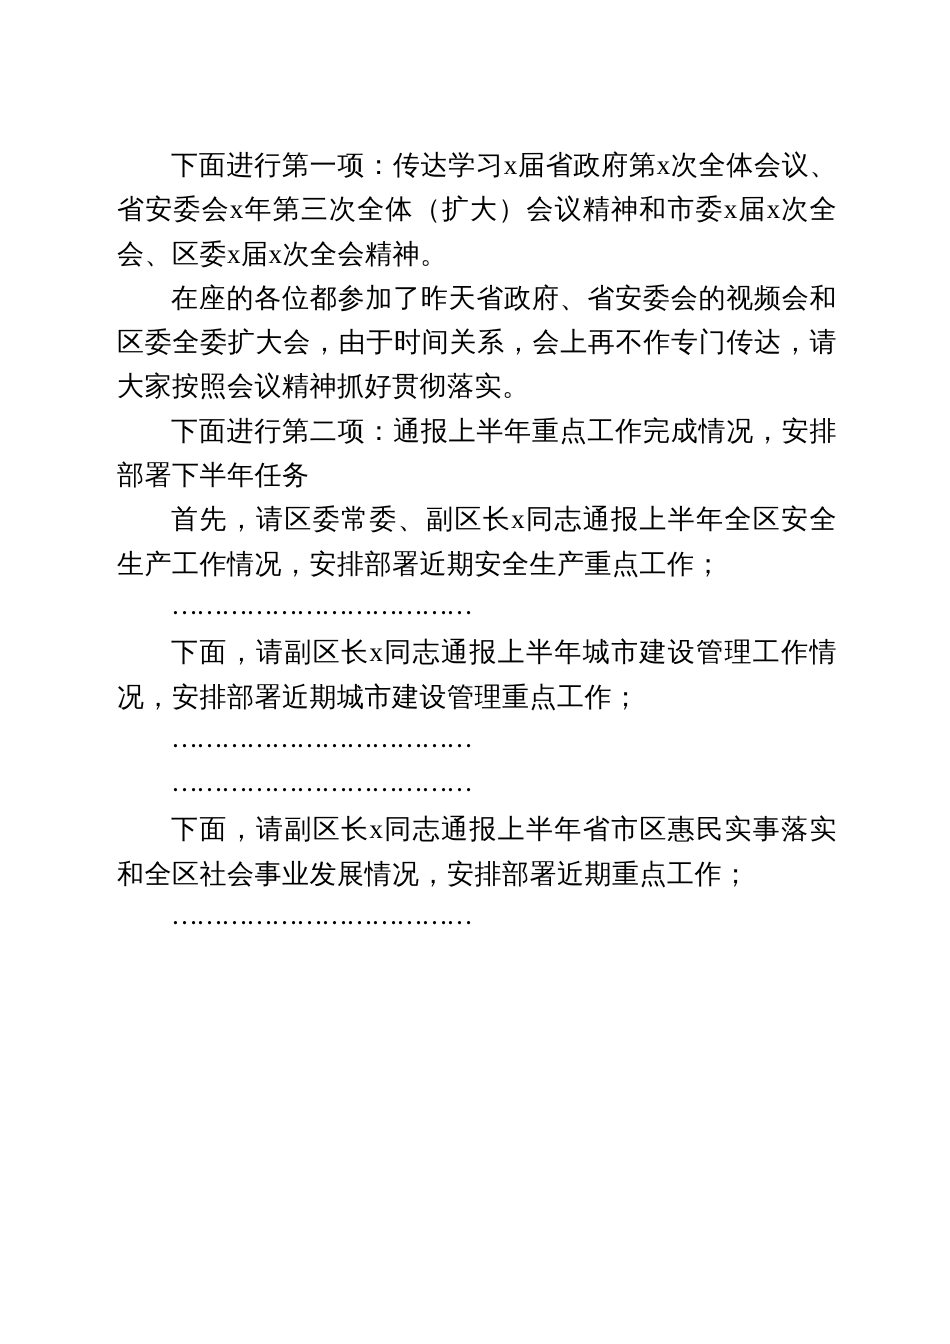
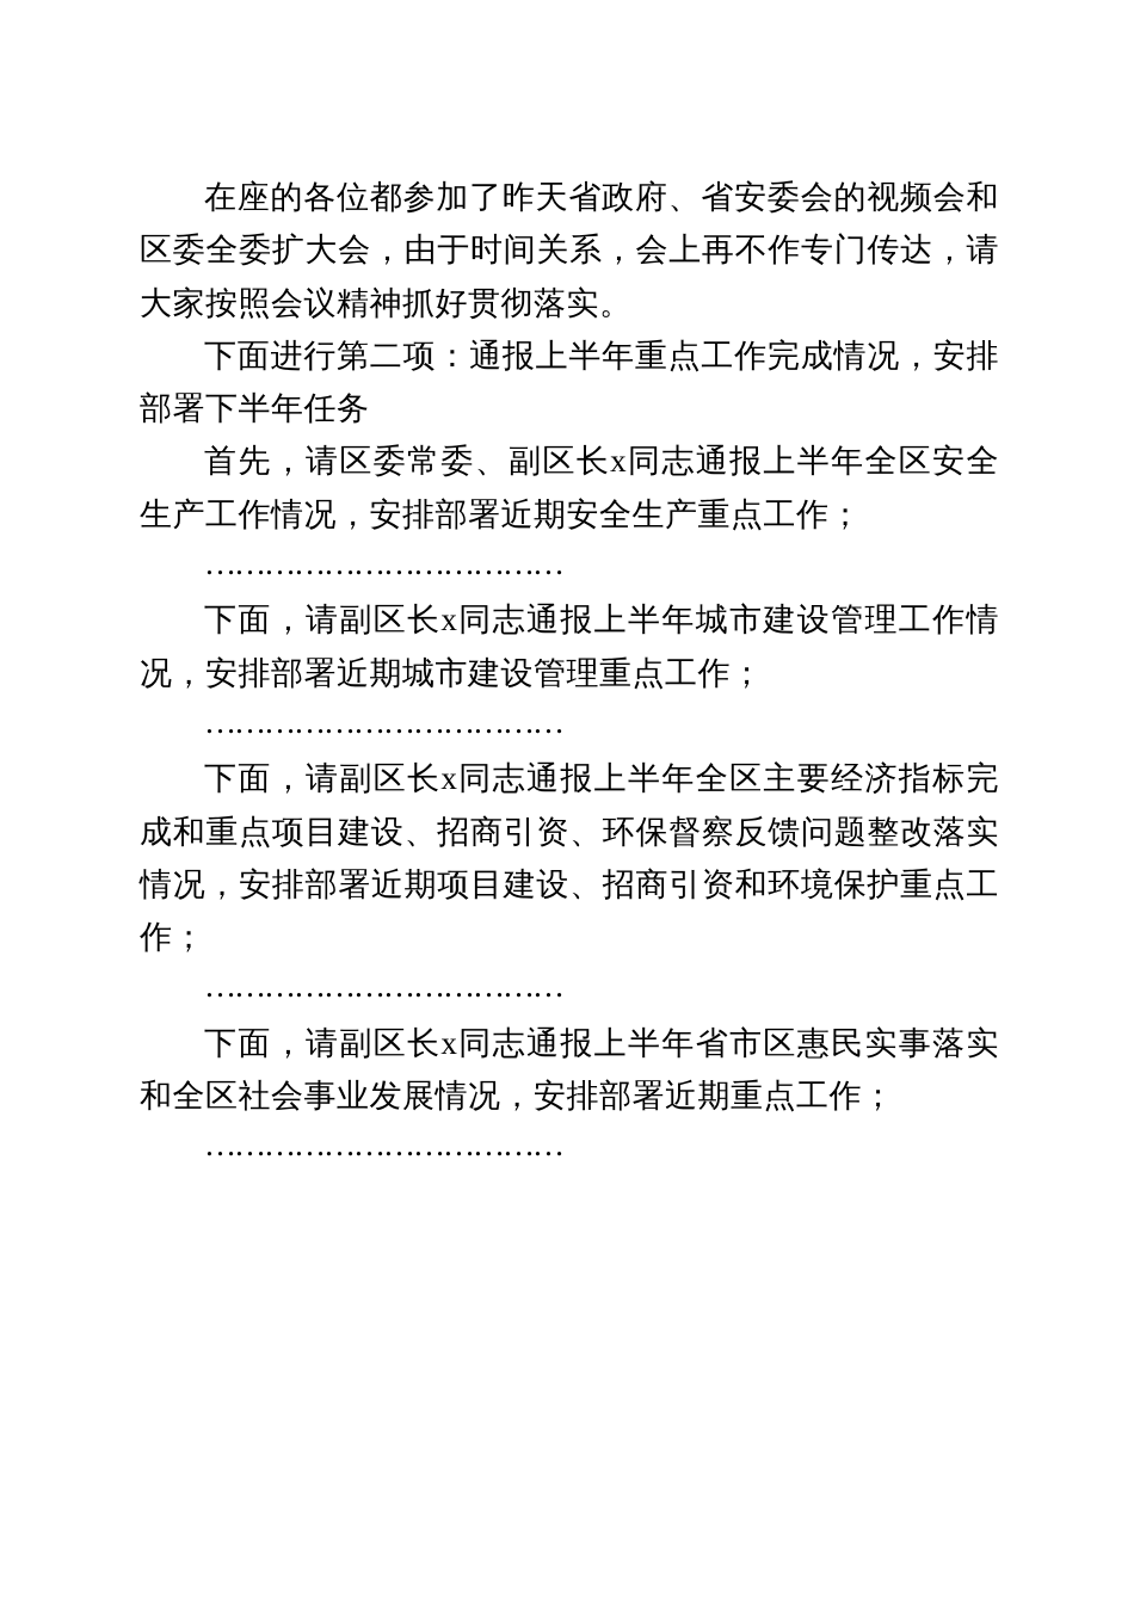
- 下面进行第一项：传达学习x届省政府第x次全体会议、省安委会x年第三次全体（扩大）会议精神和市委x届x次全会、区委x届x次全会精神。
  在座的各位都参加了昨天省政府、省安委会的视频会和区委全委扩大会，由于时间关系，会上再不作专门传达，请大家按照会议精神抓好贯彻落实。
  下面进行第二项：通报上半年重点工作完成情况，安排部署下半年任务
  首先，请区委常委、副区长x同志通报上半年全区安全生产工作情况，安排部署近期安全生产重点工作；
  ………………………………
  下面，请副区长x同志通报上半年城市建设管理工作情况，安排部署近期城市建设管理重点工作；
  ………………………………
+ 下面，请副区长x同志通报上半年全区主要经济指标完成和重点项目建设、招商引资、环保督察反馈问题整改落实情况，安排部署近期项目建设、招商引资和环境保护重点工作；
  ………………………………
  下面，请副区长x同志通报上半年省市区惠民实事落实和全区社会事业发展情况，安排部署近期重点工作；
  ………………………………
